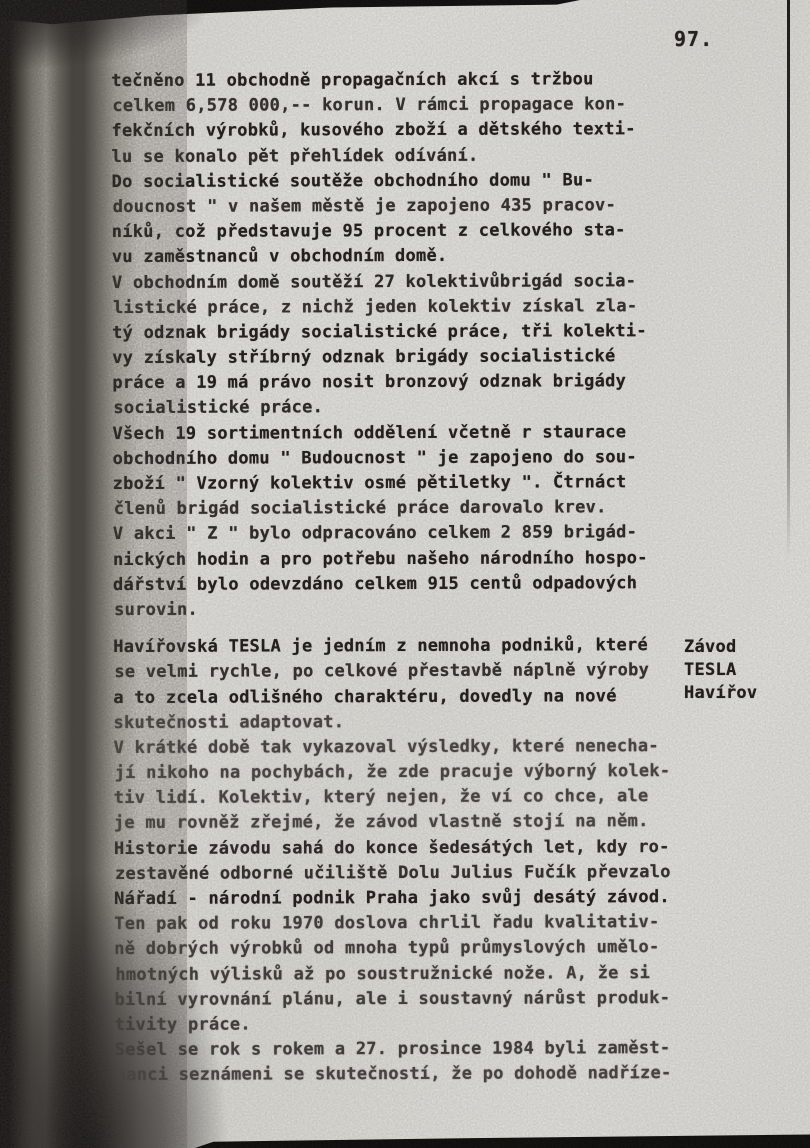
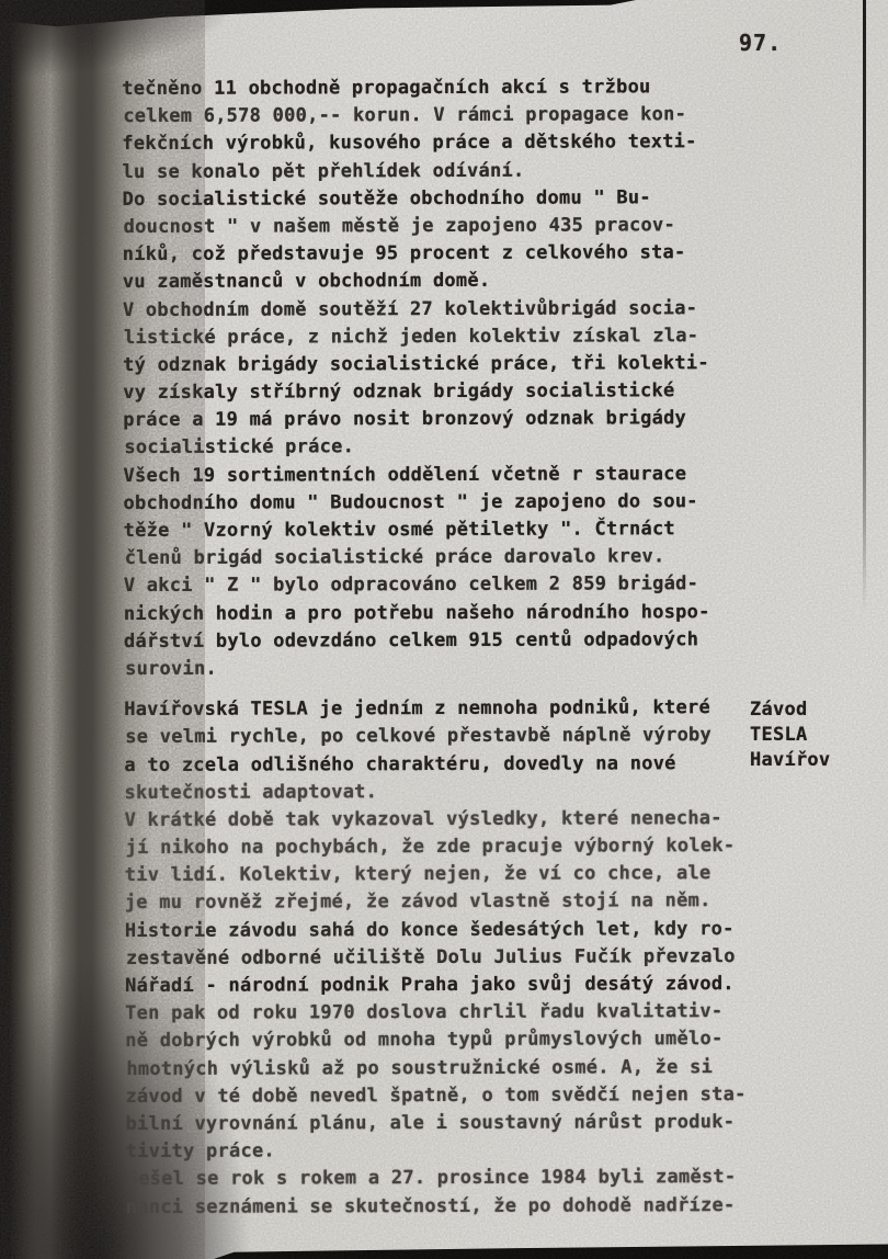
  97.
  tečněno 11 obchodně propagačních akcí s tržbou
  celkem 6,578 000,-- korun. V rámci propagace kon-
- fekčních výrobků, kusového zboží a dětského texti-
+ fekčních výrobků, kusového práce a dětského texti-
  lu se konalo pět přehlídek odívání.
  Do socialistické soutěže obchodního domu " Bu-
  doucnost " v našem městě je zapojeno 435 pracov-
  níků, což představuje 95 procent z celkového sta-
  vu zaměstnanců v obchodním domě.
  V obchodním domě soutěží 27 kolektivůbrigád socia-
  listické práce, z nichž jeden kolektiv získal zla-
  tý odznak brigády socialistické práce, tři kolekti-
  vy získaly stříbrný odznak brigády socialistické
  práce a 19 má právo nosit bronzový odznak brigády
  socialistické práce.
  Všech 19 sortimentních oddělení včetně r staurace
  obchodního domu " Budoucnost " je zapojeno do sou-
- zboží " Vzorný kolektiv osmé pětiletky ". Čtrnáct
+ těže " Vzorný kolektiv osmé pětiletky ". Čtrnáct
  členů brigád socialistické práce darovalo krev.
  V akci " Z " bylo odpracováno celkem 2 859 brigád-
  nických hodin a pro potřebu našeho národního hospo-
  dářství bylo odevzdáno celkem 915 centů odpadových
  surovin.
  Havířovská TESLA je jedním z nemnoha podniků, které
  se velmi rychle, po celkové přestavbě náplně výroby
  a to zcela odlišného charaktéru, dovedly na nové
  skutečnosti adaptovat.
  V krátké době tak vykazoval výsledky, které nenecha-
  jí nikoho na pochybách, že zde pracuje výborný kolek-
  tiv lidí. Kolektiv, který nejen, že ví co chce, ale
  je mu rovněž zřejmé, že závod vlastně stojí na něm.
  Historie závodu sahá do konce šedesátých let, kdy ro-
  zestavěné odborné učiliště Dolu Julius Fučík převzalo
  Nářadí - národní podnik Praha jako svůj desátý závod.
  Ten pak od roku 1970 doslova chrlil řadu kvalitativ-
  ně dobrých výrobků od mnoha typů průmyslových umělo-
- hmotných výlisků až po soustružnické nože. A, že si
+ hmotných výlisků až po soustružnické osmé. A, že si
+ závod v té době nevedl špatně, o tom svědčí nejen sta-
  bilní vyrovnání plánu, ale i soustavný nárůst produk-
  tivity práce.
  Sešel se rok s rokem a 27. prosince 1984 byli zaměst-
  nanci seznámeni se skutečností, že po dohodě nadříze-
  Závod
  TESLA
  Havířov
